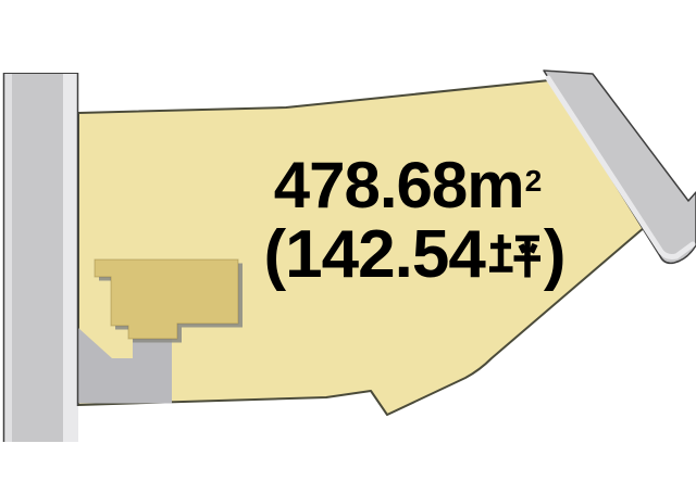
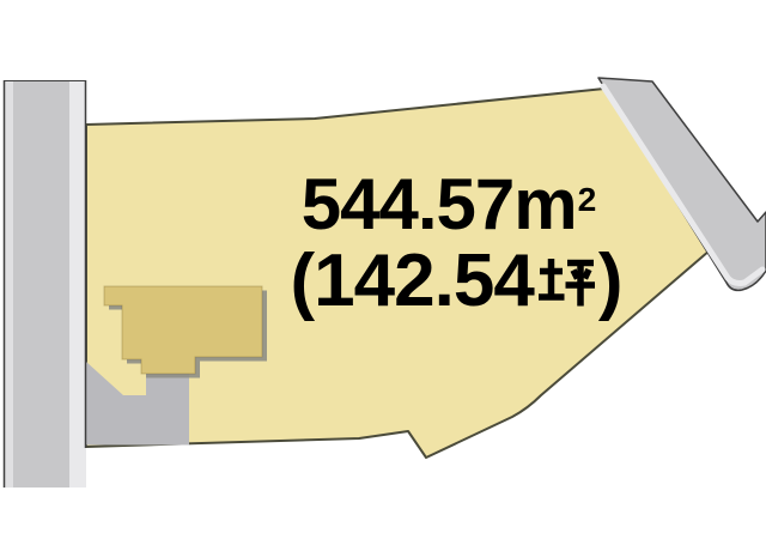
- 478.68m2
+ 544.57m2
  (142.54 )
